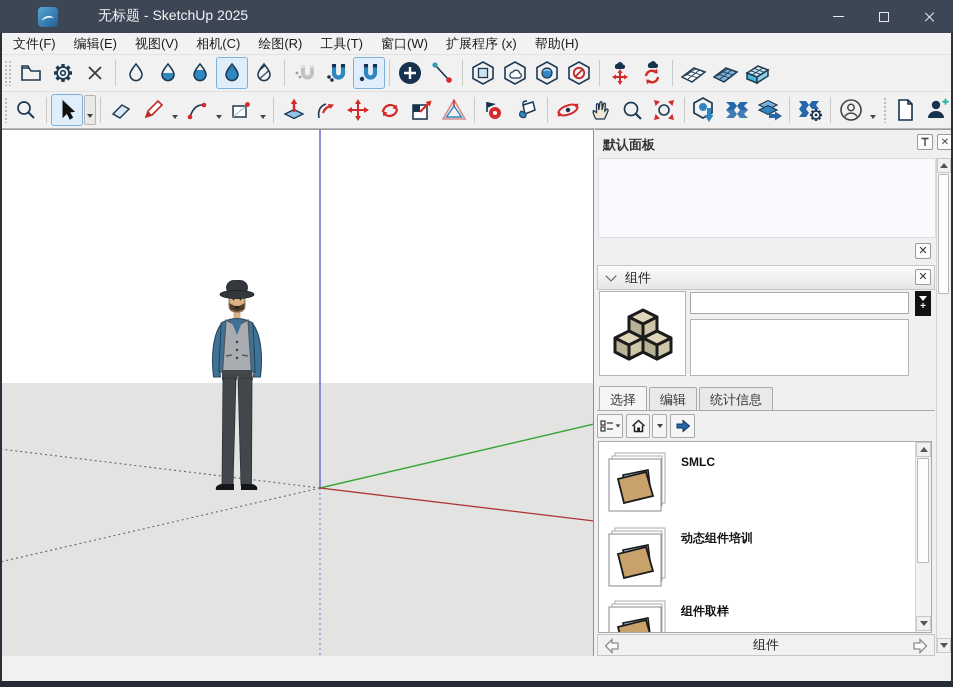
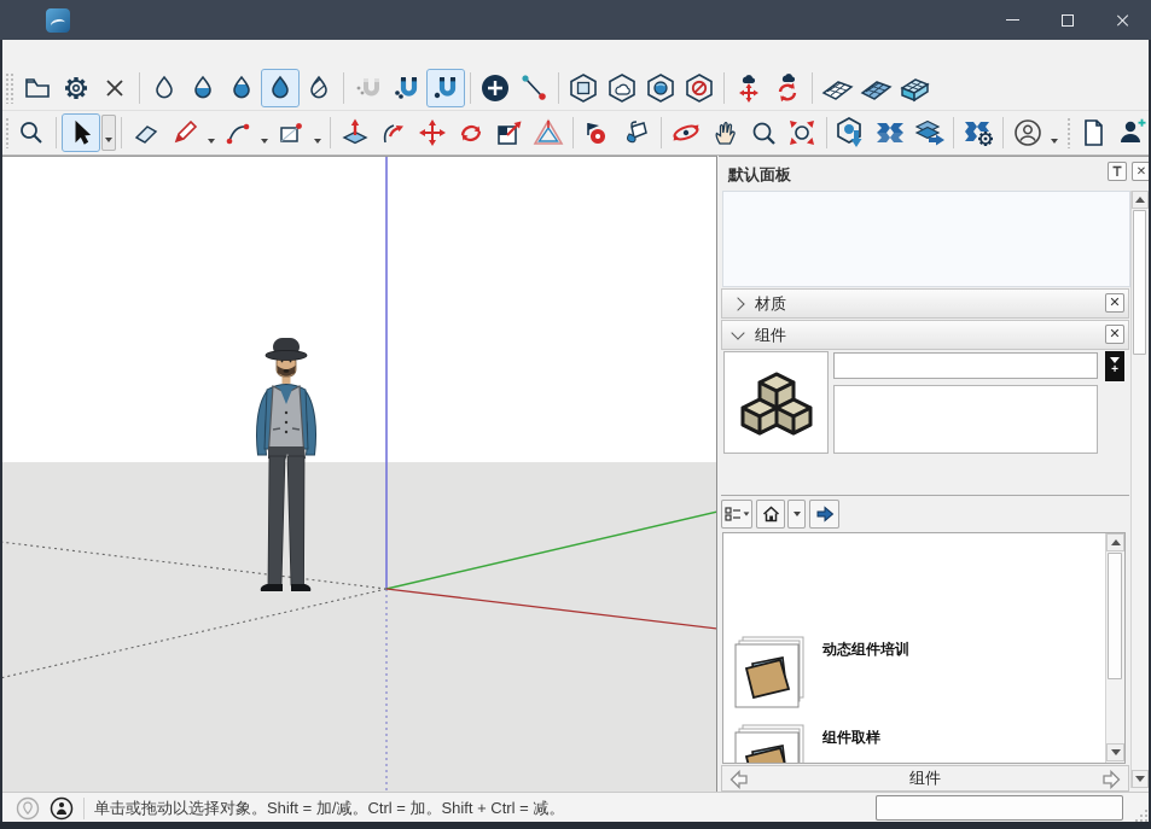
- 无标题 - SketchUp 2025
- 文件(F)
- 编辑(E)
- 视图(V)
- 相机(C)
- 绘图(R)
- 工具(T)
- 窗口(W)
- 扩展程序 (x)
- 帮助(H)
  默认面板
  ✕
+ 材质
  ✕
  组件
  ✕
  +
- 选择
- 编辑
- 统计信息
- SMLC
  动态组件培训
  组件取样
  组件
+ 单击或拖动以选择对象。Shift = 加/减。Ctrl = 加。Shift + Ctrl = 减。
